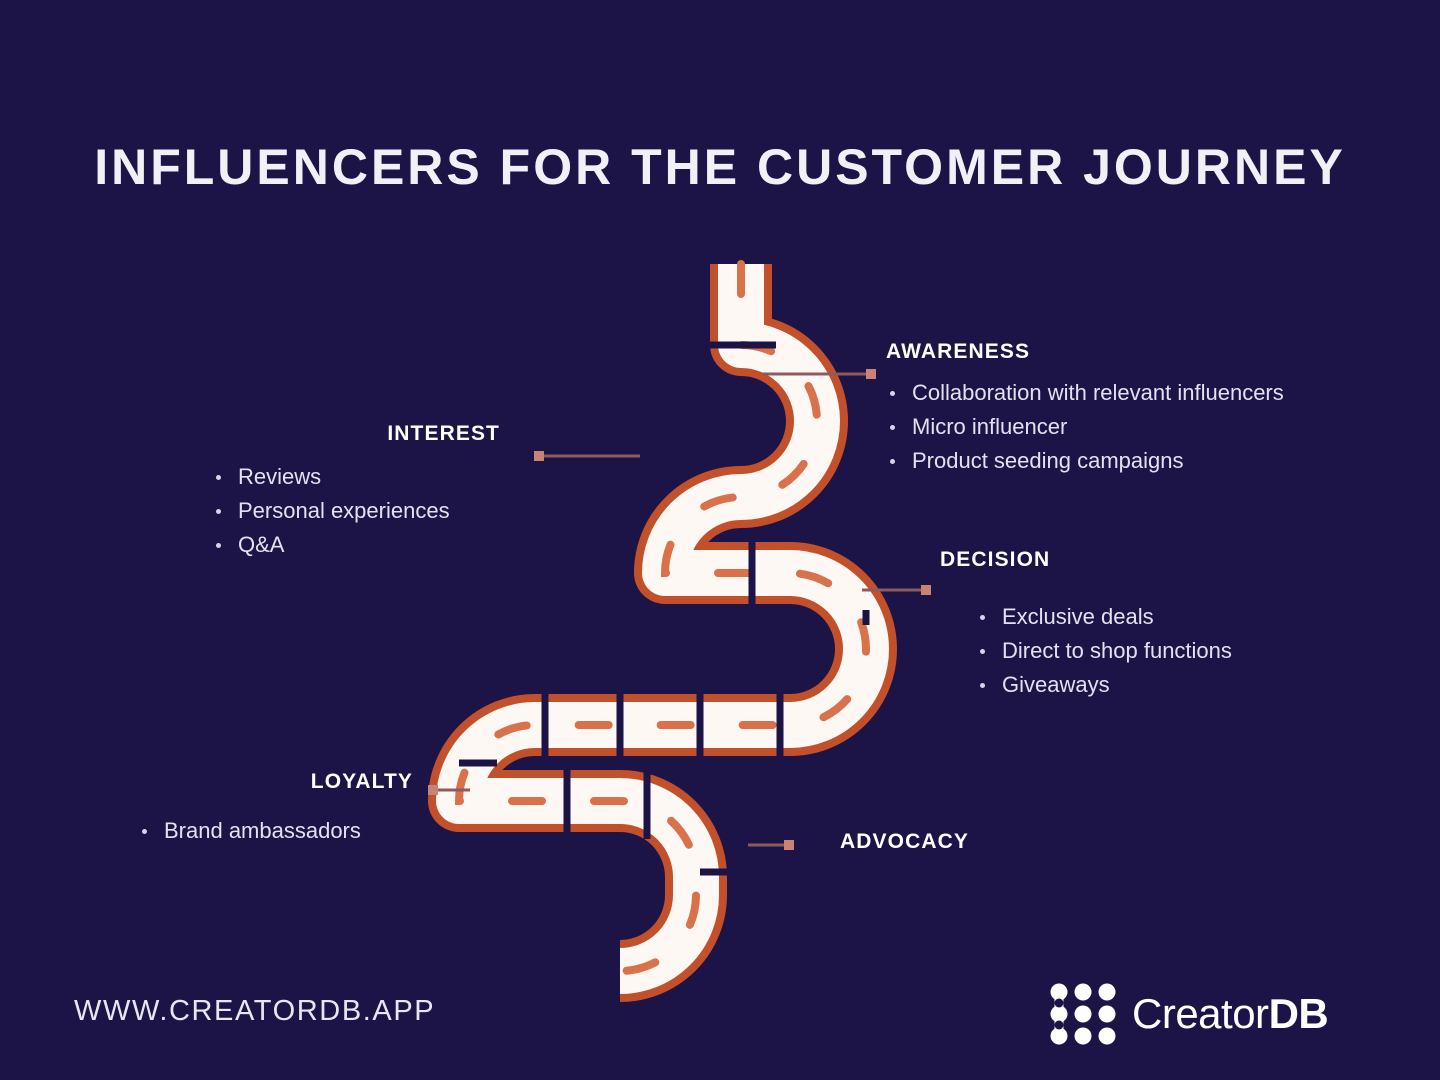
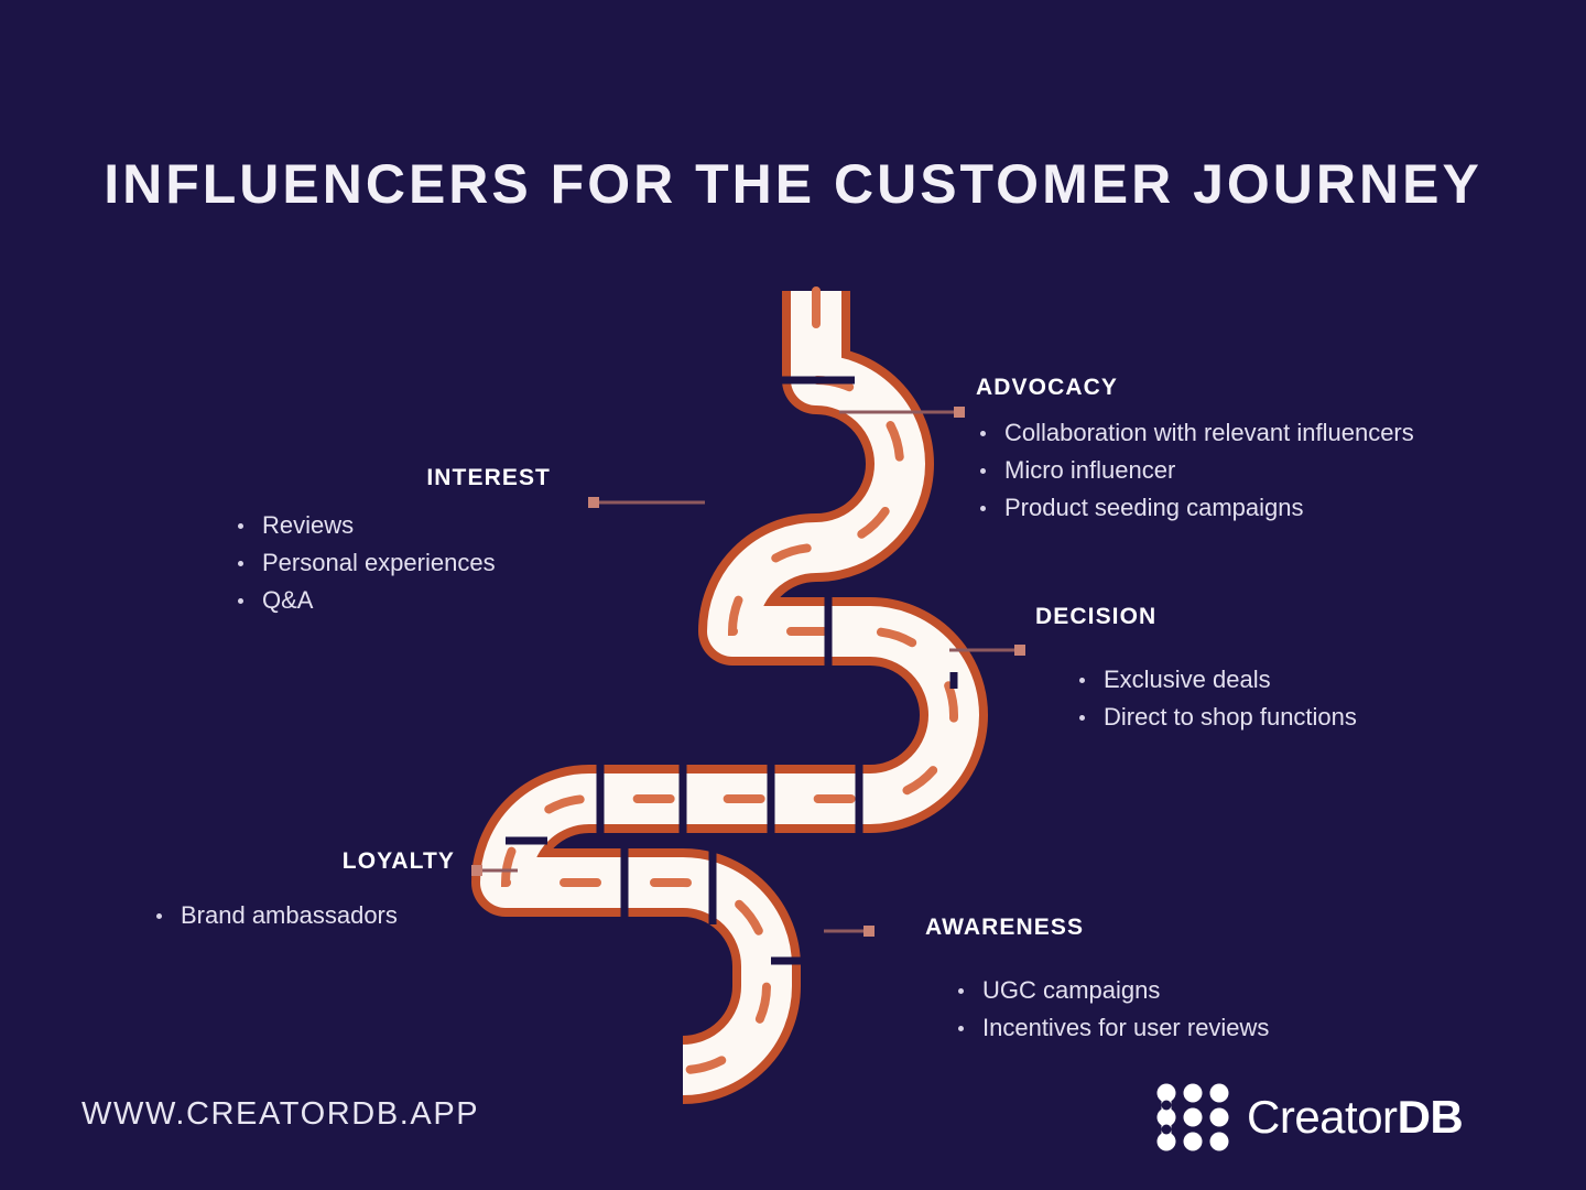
  INFLUENCERS FOR THE CUSTOMER JOURNEY
- AWARENESS
+ ADVOCACY
  Collaboration with relevant influencers
  Micro influencer
  Product seeding campaigns
  INTEREST
  Reviews
  Personal experiences
  Q&A
  DECISION
  Exclusive deals
  Direct to shop functions
- Giveaways
  LOYALTY
  Brand ambassadors
- ADVOCACY
+ AWARENESS
+ UGC campaigns
+ Incentives for user reviews
  WWW.CREATORDB.APP
  CreatorDB
